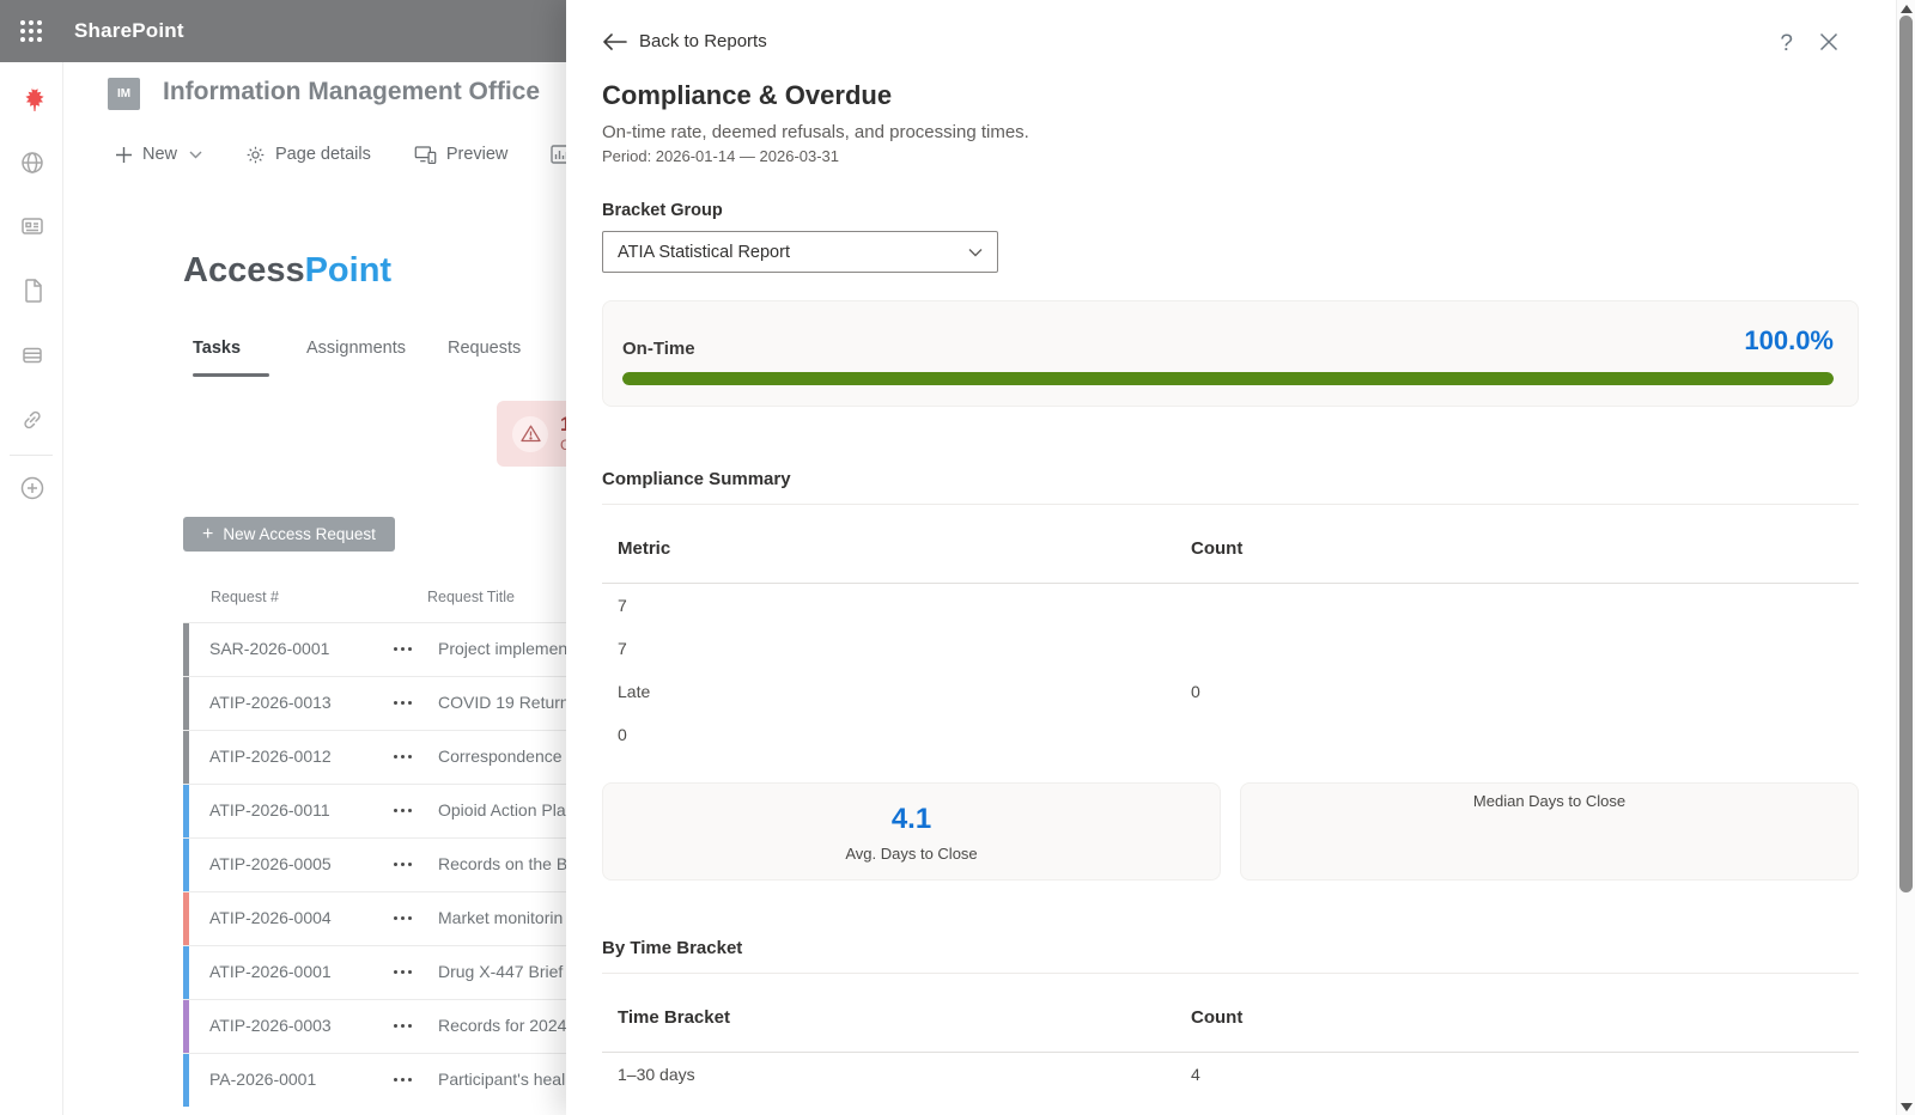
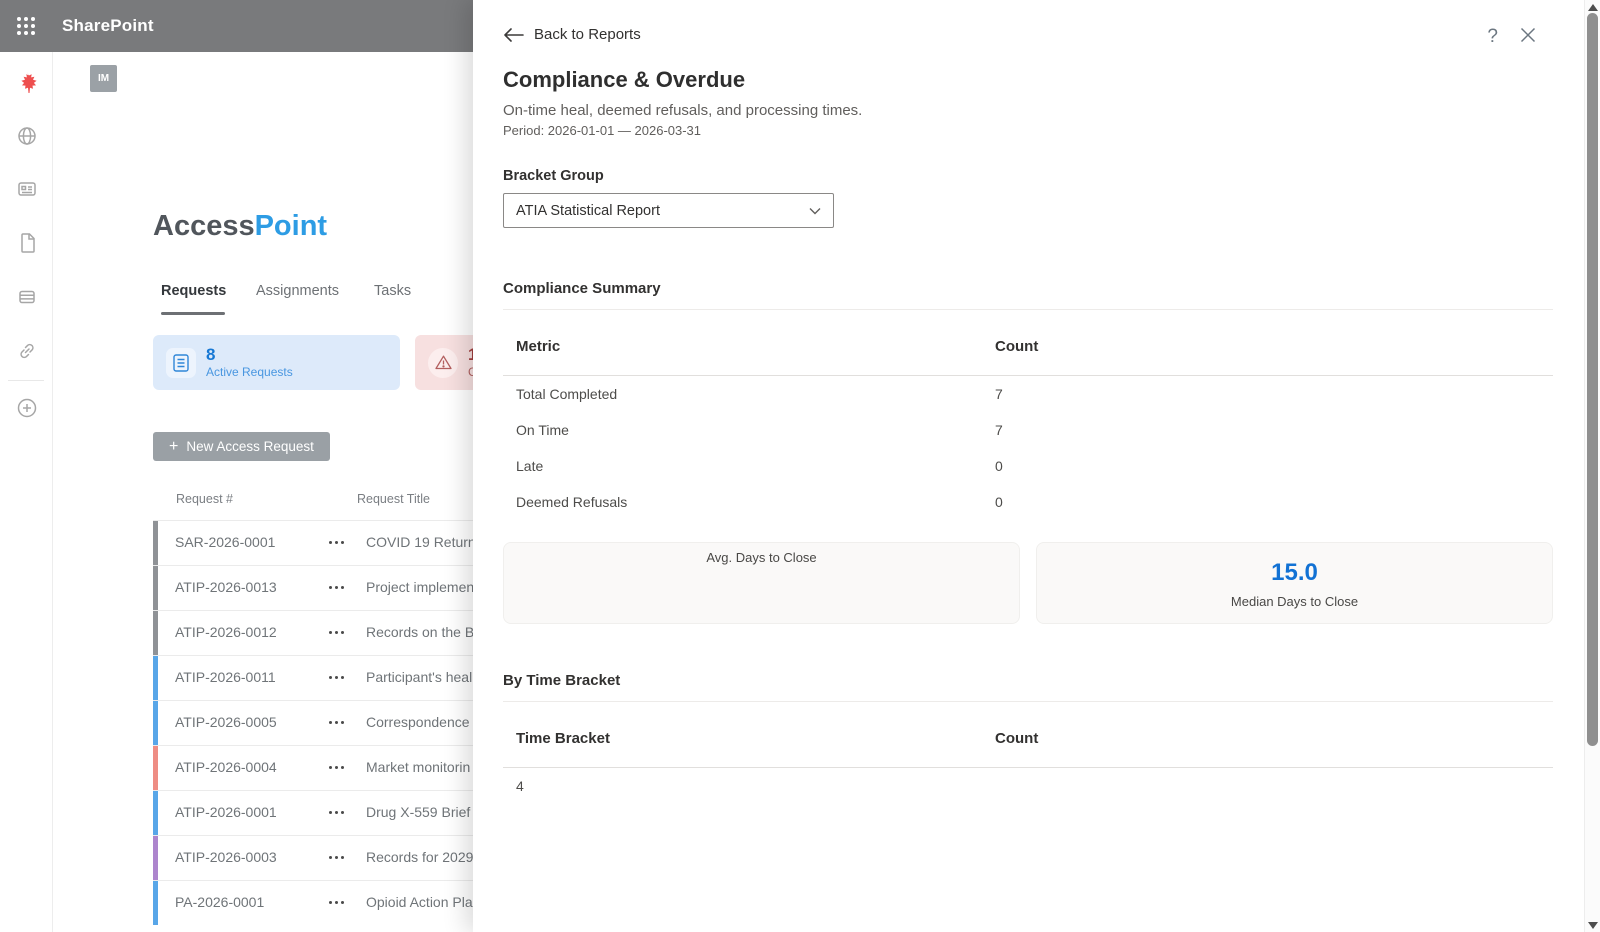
  SharePoint
  IM
- Information Management Office
- New
- Page details
- Preview
  AccessPoint
- Tasks
+ Requests
  Assignments
- Requests
+ Tasks
+ 8
+ Active Requests
  +
  New Access Request
  Request #
  Request Title
  SAR-2026-0001
- Project implemen
+ COVID 19 Return
  ATIP-2026-0013
- COVID 19 Return
+ Project implemen
  ATIP-2026-0012
- Correspondence
+ Records on the B
  ATIP-2026-0011
- Opioid Action Pla
+ Participant's heal
  ATIP-2026-0005
- Records on the B
+ Correspondence
  ATIP-2026-0004
  Market monitorin
  ATIP-2026-0001
- Drug X-447 Brief
+ Drug X-559 Brief
  ATIP-2026-0003
- Records for 2024
+ Records for 2029
  PA-2026-0001
- Participant's heal
+ Opioid Action Pla
  ?
  Back to Reports
  Compliance & Overdue
- On-time rate, deemed refusals, and processing times.
+ On-time heal, deemed refusals, and processing times.
- Period: 2026-01-14 — 2026-03-31
+ Period: 2026-01-01 — 2026-03-31
  Bracket Group
  ATIA Statistical Report
- On-Time
- 100.0%
  Compliance Summary
  Metric
  Count
+ Total Completed
  7
+ On Time
  7
  Late
  0
+ Deemed Refusals
  0
- 4.1
  Avg. Days to Close
+ 15.0
  Median Days to Close
  By Time Bracket
  Time Bracket
  Count
- 1–30 days
  4
